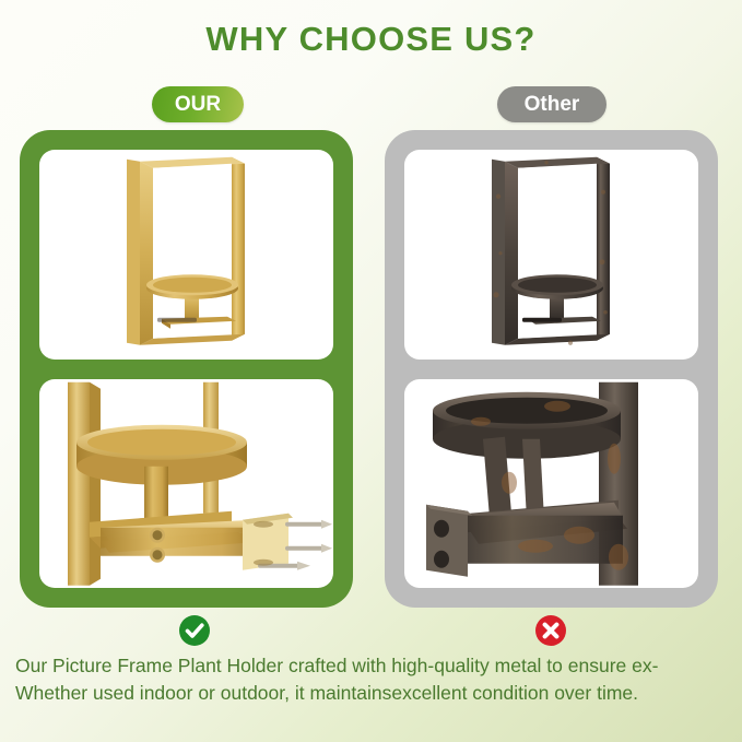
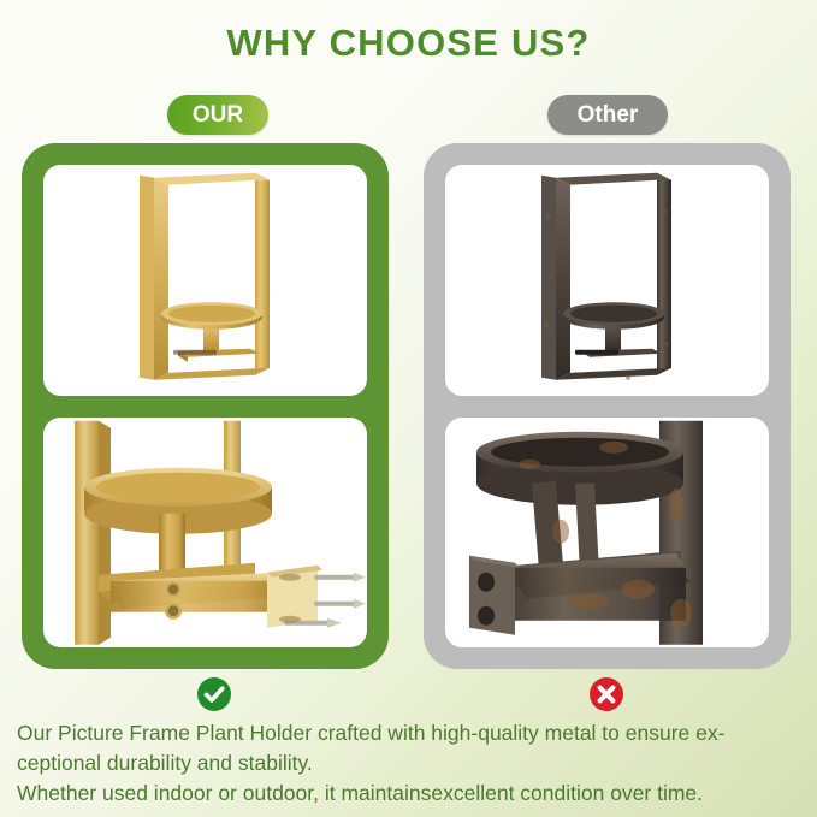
  WHY CHOOSE US?
  OUR
  Other
  Our Picture Frame Plant Holder crafted with high-quality metal to ensure ex-
+ ceptional durability and stability.
  Whether used indoor or outdoor, it maintainsexcellent condition over time.
